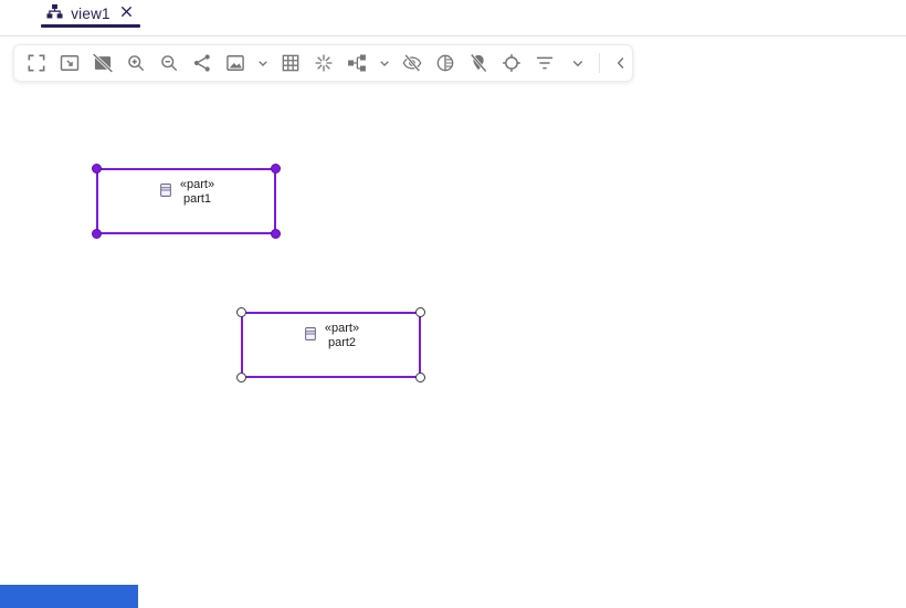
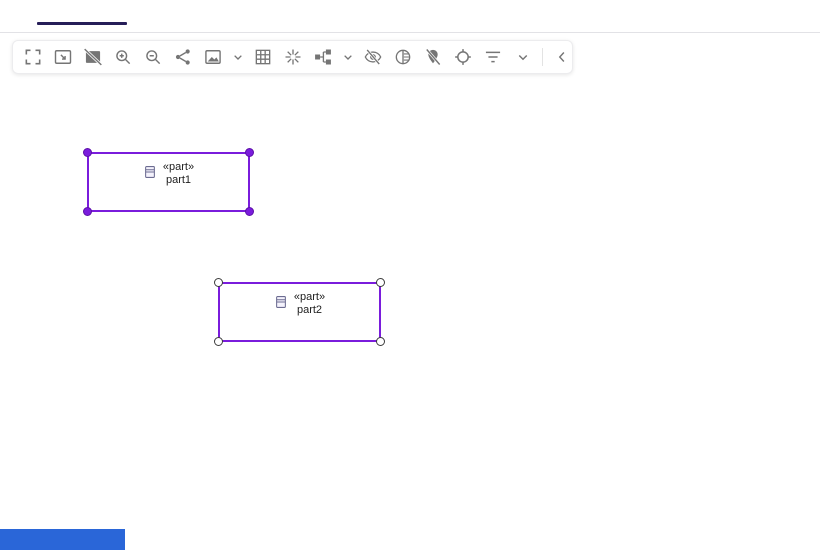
- view1
  «part»
  part1
  «part»
  part2
